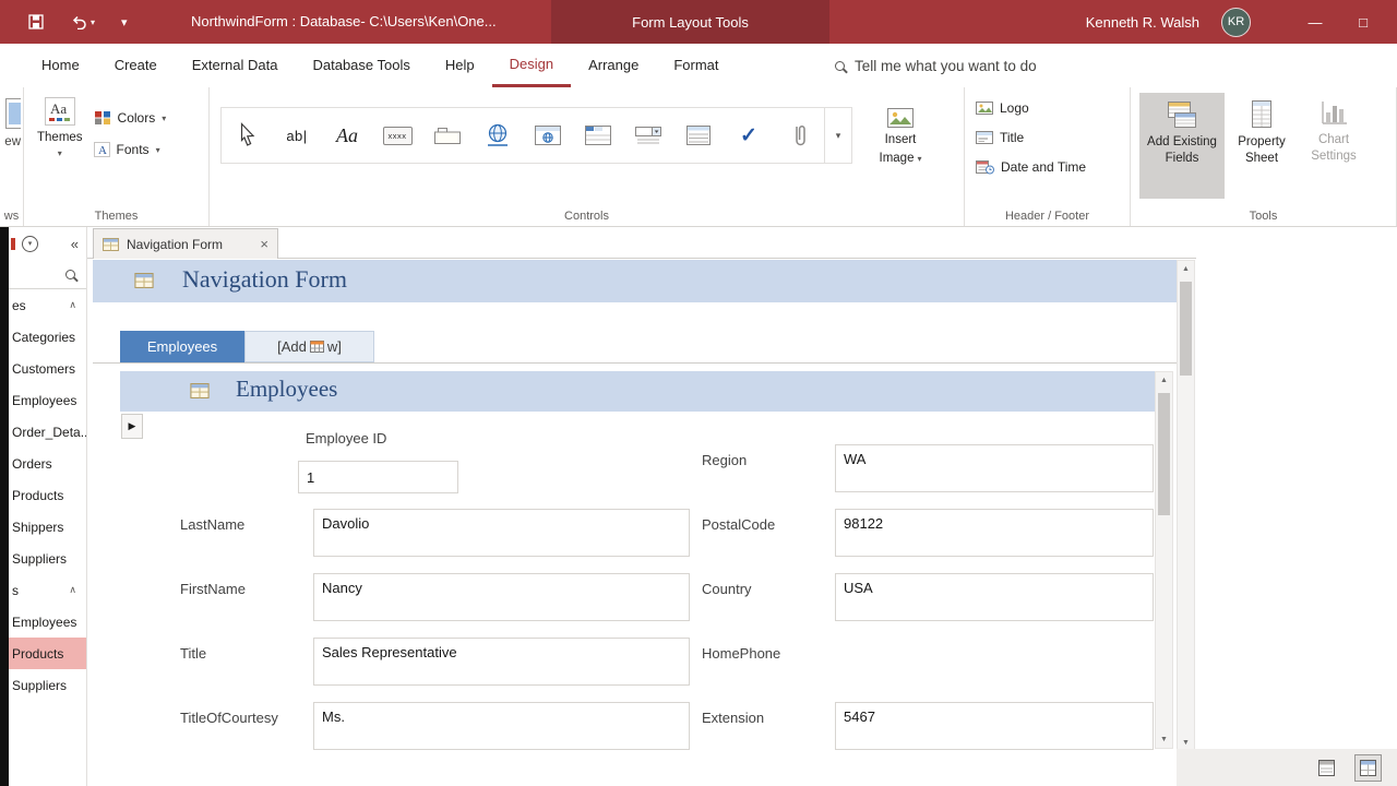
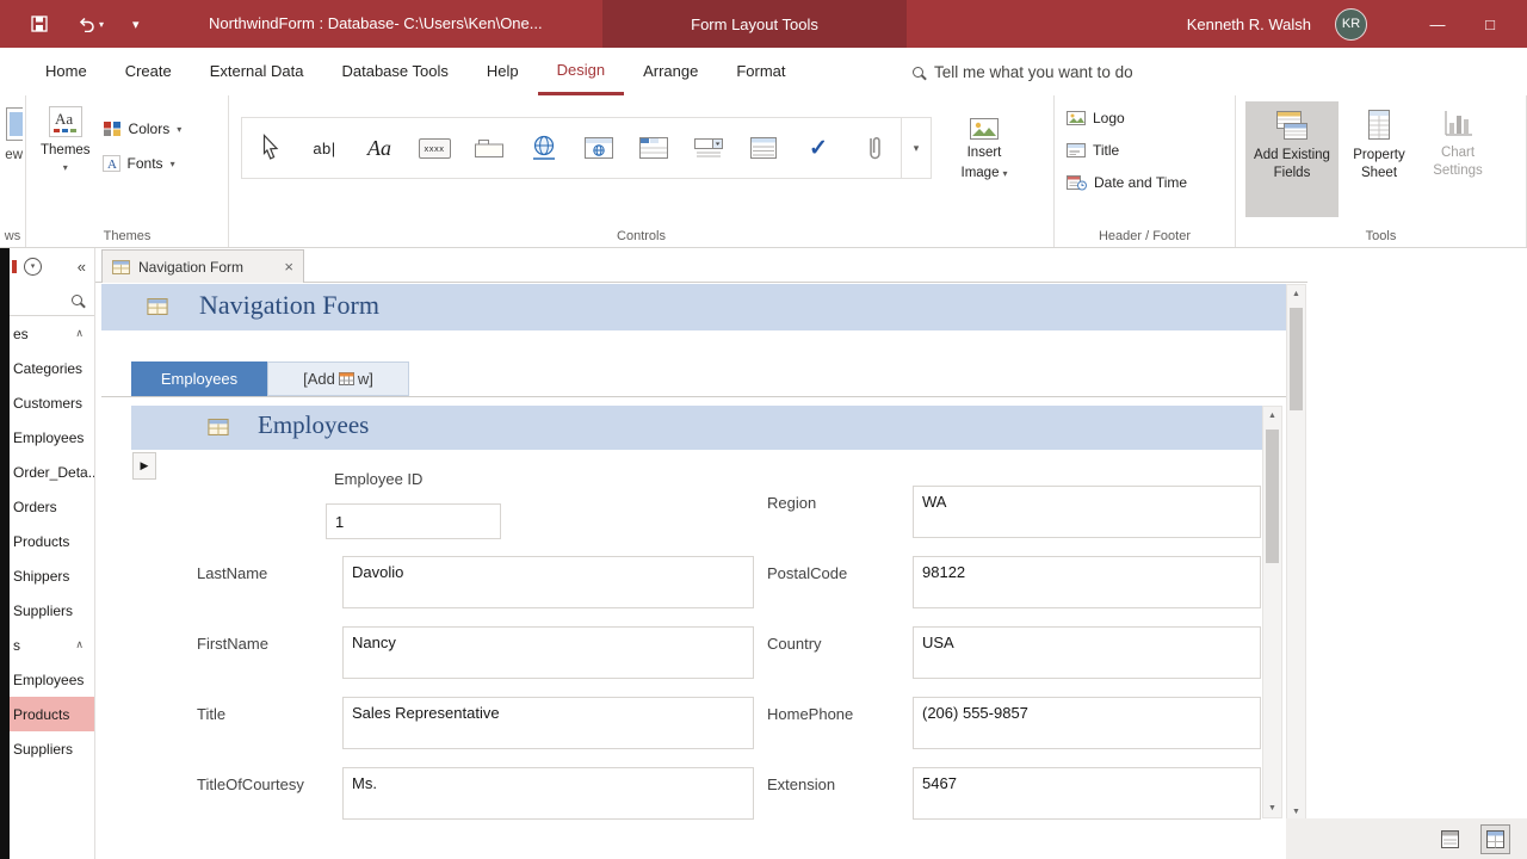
  ▾
  ▾
  NorthwindForm : Database- C:\Users\Ken\One...
  Form Layout Tools
  Kenneth R. Walsh
  KR
  —
  □
  Home
  Create
  External Data
  Database Tools
  Help
  Design
  Arrange
  Format
  Tell me what you want to do
  ew
  ws
  Aa
  Themes
  ▾
  Colors
  ▾
  A
  Fonts
  ▾
  Themes
  ab|
  Aa
  xxxx
  ✓
  ▾
  Insert
  Image
  ▾
  Controls
  Logo
  Title
  Date and Time
  Header / Footer
  Add Existing
  Fields
  Property
  Sheet
  Chart
  Settings
  Tools
  «
  es
  ∧
  Categories
  Customers
  Employees
  Order_Deta..
  Orders
  Products
  Shippers
  Suppliers
  s
  ∧
  Employees
  Products
  Suppliers
  Navigation Form
  ×
  Navigation Form
  Employees
  [Add
  w]
  Employees
  ▶
  Employee ID
  1
  LastName
  Davolio
  FirstName
  Nancy
  Title
  Sales Representative
  TitleOfCourtesy
  Ms.
  Region
  WA
  PostalCode
  98122
  Country
  USA
  HomePhone
+ (206) 555-9857
  Extension
  5467
